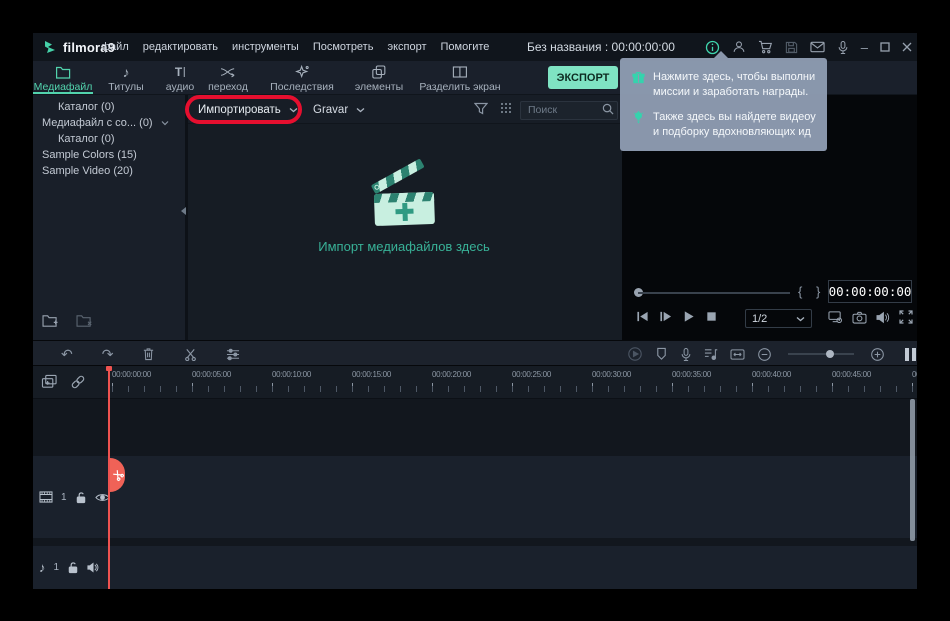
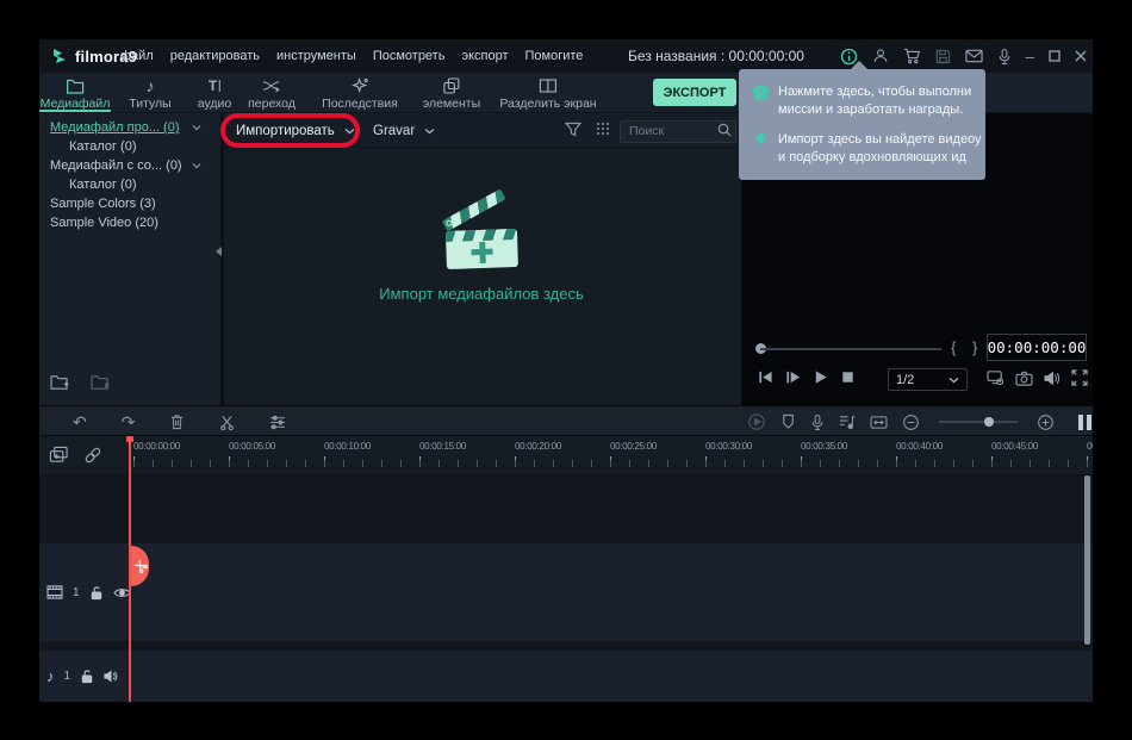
  filmora9
  файл
  редактировать
  инструменты
  Посмотреть
  экспорт
  Помогите
  Без названия : 00:00:00:00
  –
  Медиафайл
  ♪
  Титулы
  T
  аудио
  переход
  Последствия
  элементы
  Разделить экран
  ЭКСПОРТ
+ Медиафайл про... (0)
  Каталог (0)
  Медиафайл с со... (0)
  Каталог (0)
- Sample Colors (15)
+ Sample Colors (3)
  Sample Video (20)
  Импортировать
  Gravar
  Поиск
  Импорт медиафайлов здесь
  {
  }
  00:00:00:00
  1/2
  ↶
  ↷
  00:00:00:00
  00:00:05:00
  00:00:10:00
  00:00:15:00
  00:00:20:00
  00:00:25:00
  00:00:30:00
  00:00:35:00
  00:00:40:00
  00:00:45:00
  1
  ♪
  1
  Нажмите здесь, чтобы выполни
  миссии и заработать награды.
- Также здесь вы найдете видеоу
+ Импорт здесь вы найдете видеоу
  и подборку вдохновляющих ид
